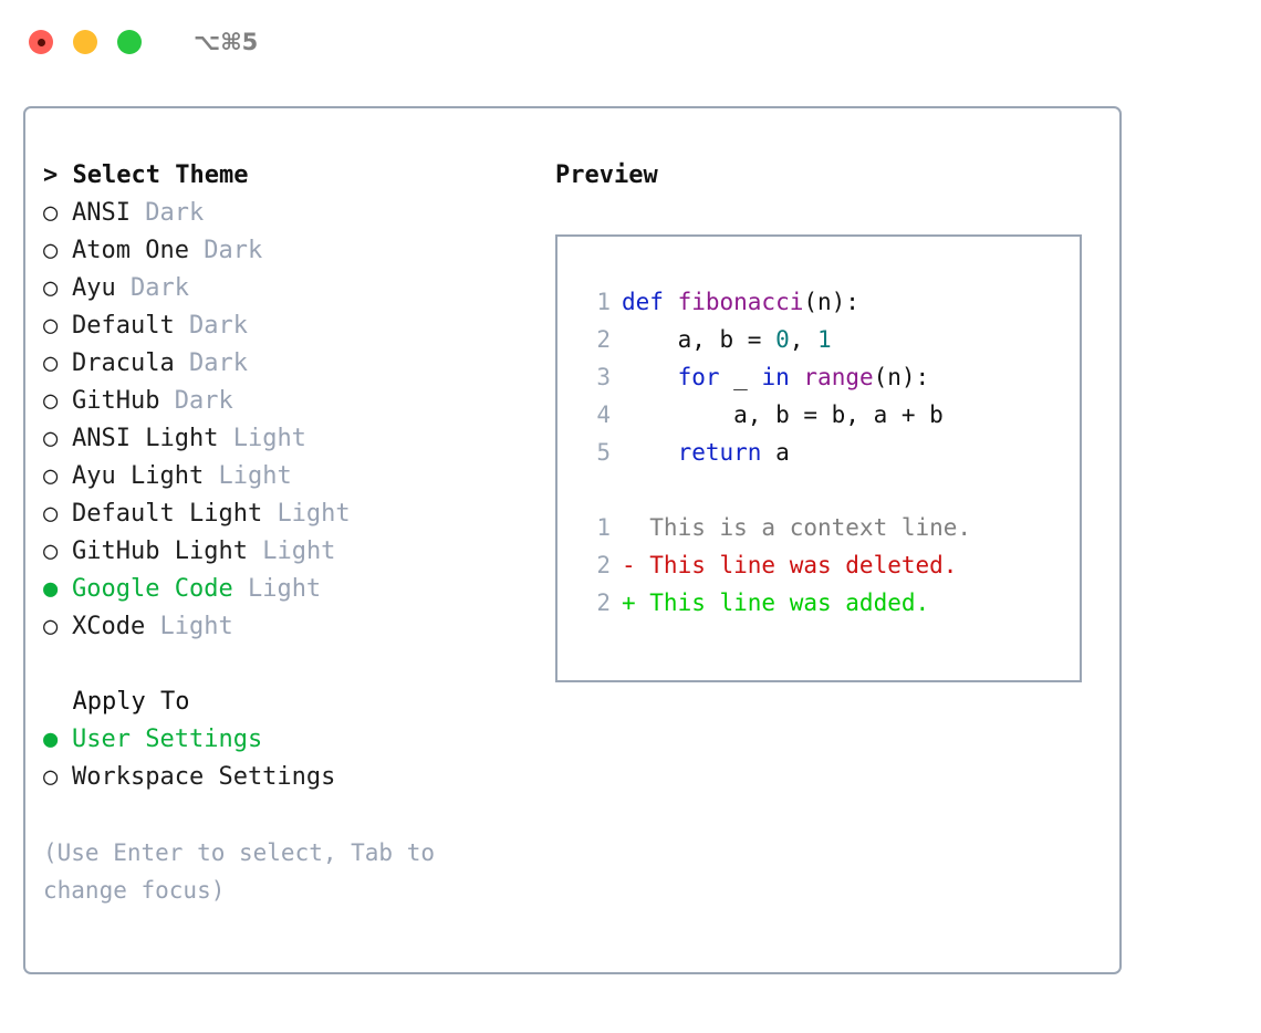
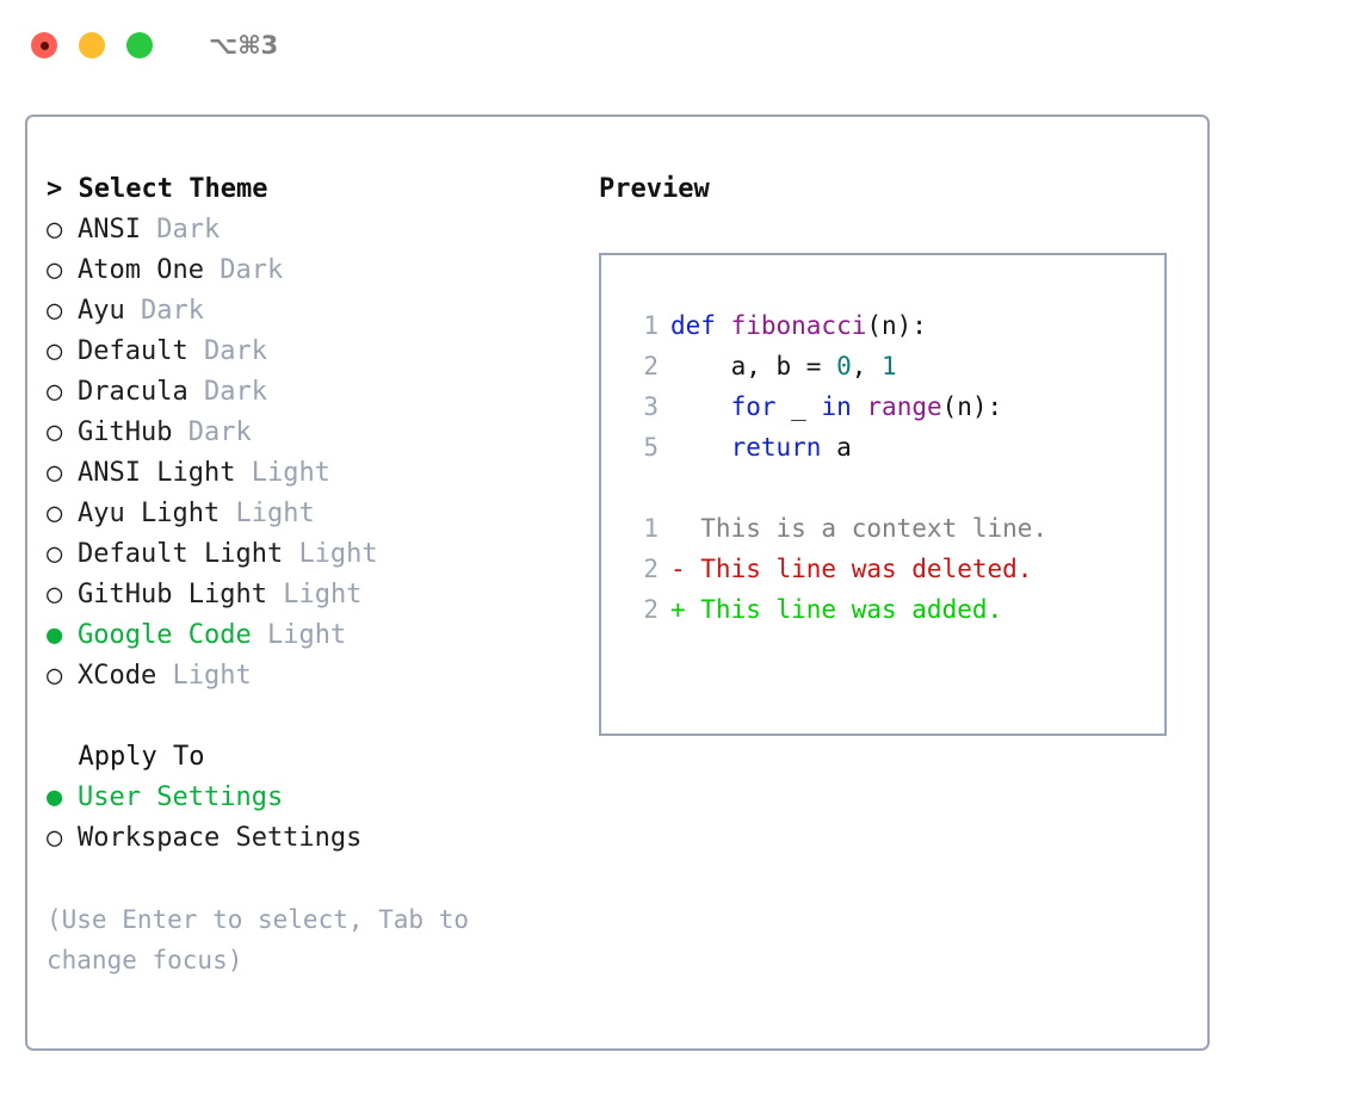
- ⌥⌘5
+ ⌥⌘3
  > Select Theme
  ○ ANSI Dark
  ○ Atom One Dark
  ○ Ayu Dark
  ○ Default Dark
  ○ Dracula Dark
  ○ GitHub Dark
  ○ ANSI Light Light
  ○ Ayu Light Light
  ○ Default Light Light
  ○ GitHub Light Light
  ● Google Code Light
  ○ XCode Light
  Apply To
  ● User Settings
  ○ Workspace Settings
  (Use Enter to select, Tab to change focus)
  Preview
  1 def fibonacci(n):
  2 a, b = 0, 1
  3 for _ in range(n):
- 4 a, b = b, a + b
  5 return a
  1 This is a context line.
  2 - This line was deleted.
  2 + This line was added.
